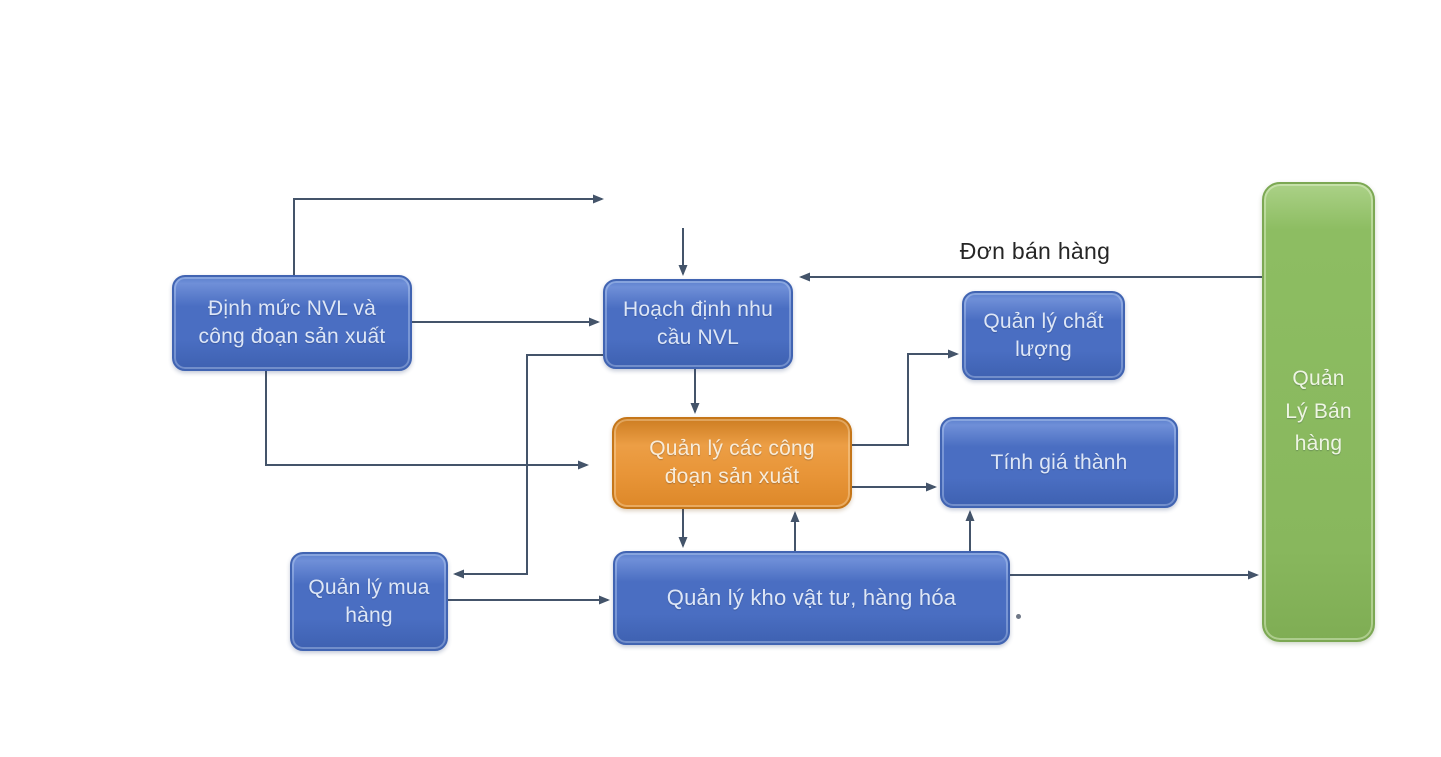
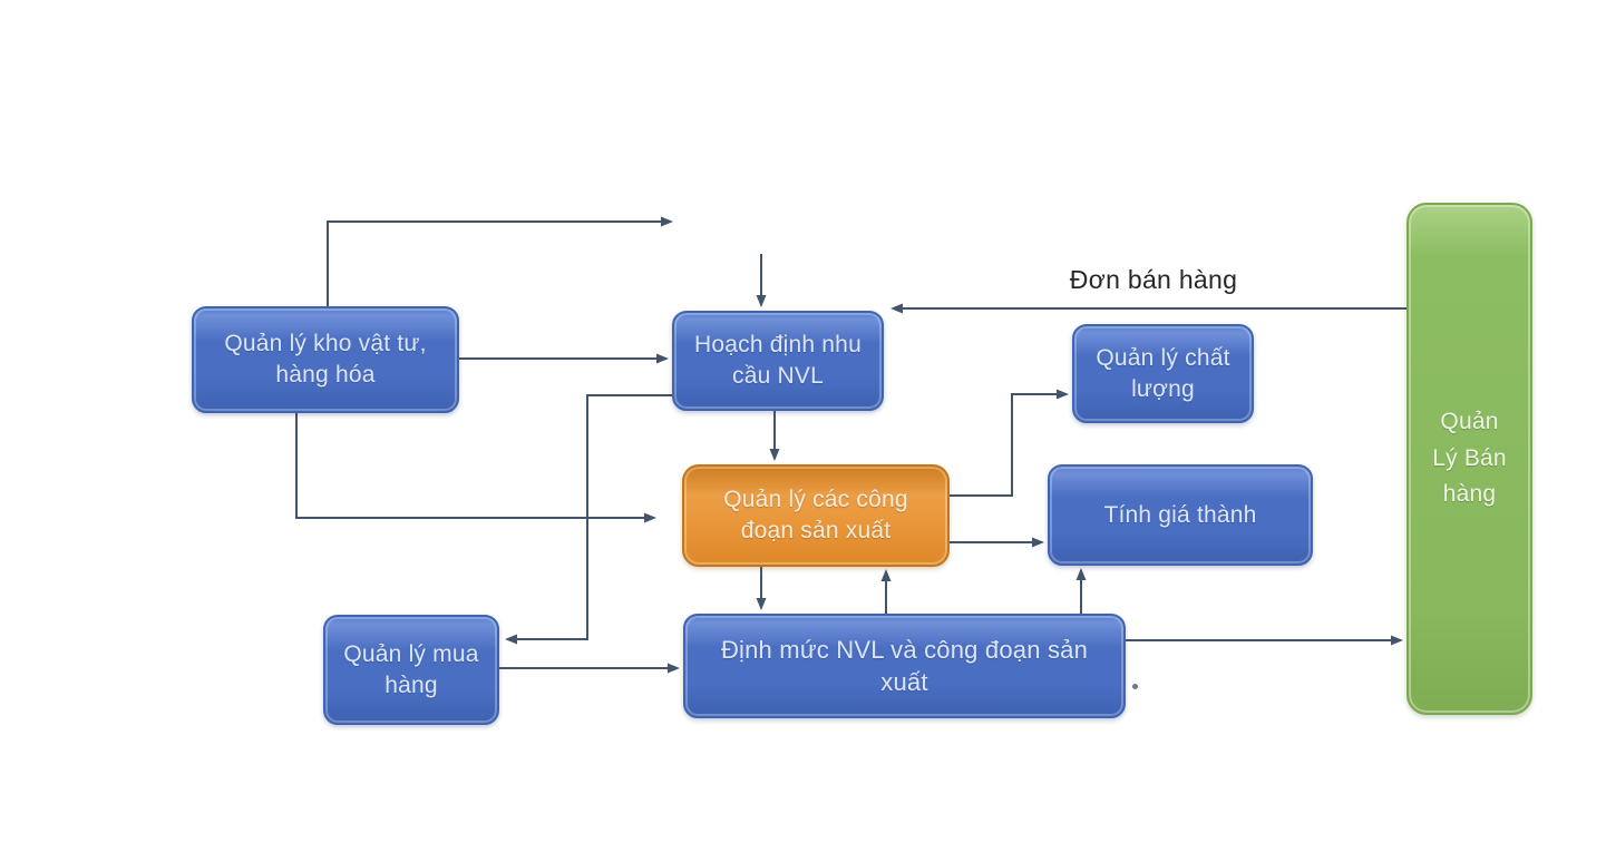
- Định mức NVL và công đoạn sản xuất
+ Quản lý kho vật tư, hàng hóa
  Hoạch định nhu cầu NVL
  Quản lý các công đoạn sản xuất
  Quản lý chất lượng
  Tính giá thành
  Quản lý mua hàng
- Quản lý kho vật tư, hàng hóa
+ Định mức NVL và công đoạn sản xuất
  Quản Lý Bán hàng
  Đơn bán hàng
